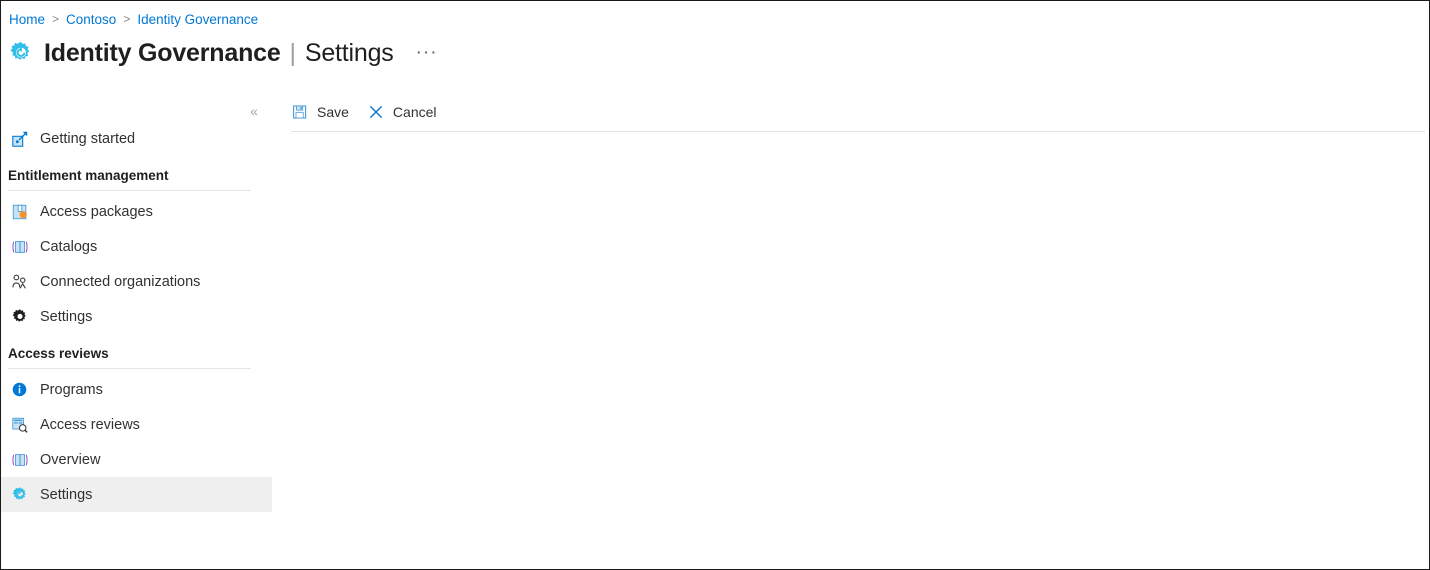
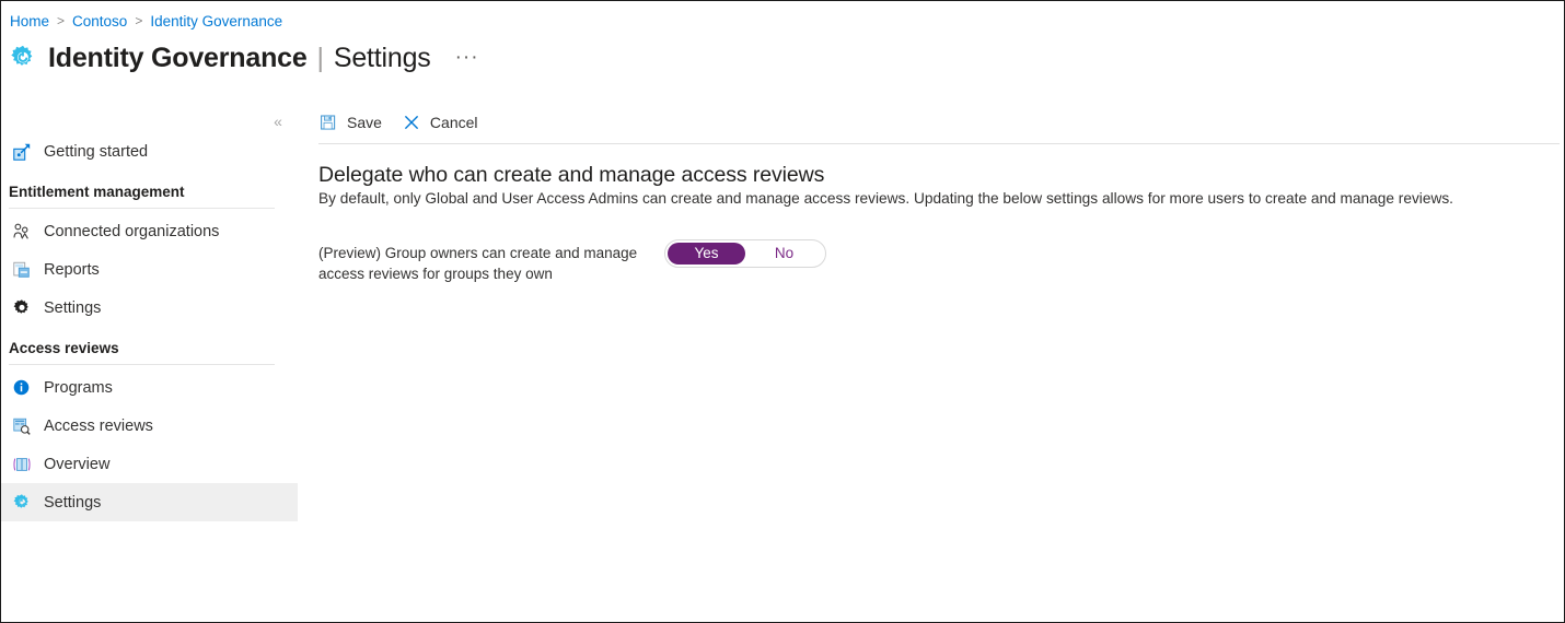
  Home
  >
  Contoso
  >
  Identity Governance
  Identity Governance
  |
  Settings
  ···
  «
  Getting started
  Entitlement management
- Access packages
- Catalogs
  Connected organizations
+ Reports
  Settings
  Access reviews
  Programs
  Access reviews
  Overview
  Settings
  Save
  Cancel
+ Delegate who can create and manage access reviews
+ By default, only Global and User Access Admins can create and manage access reviews. Updating the below settings allows for more users to create and manage reviews.
+ (Preview) Group owners can create and manage access reviews for groups they own
+ Yes
+ No
